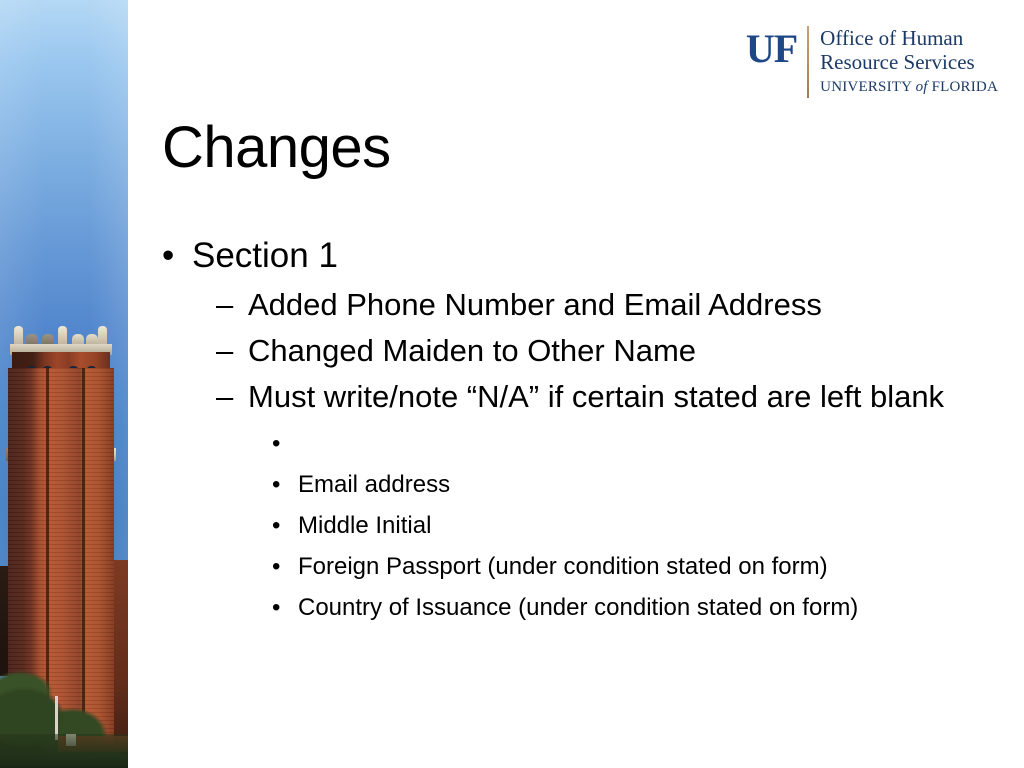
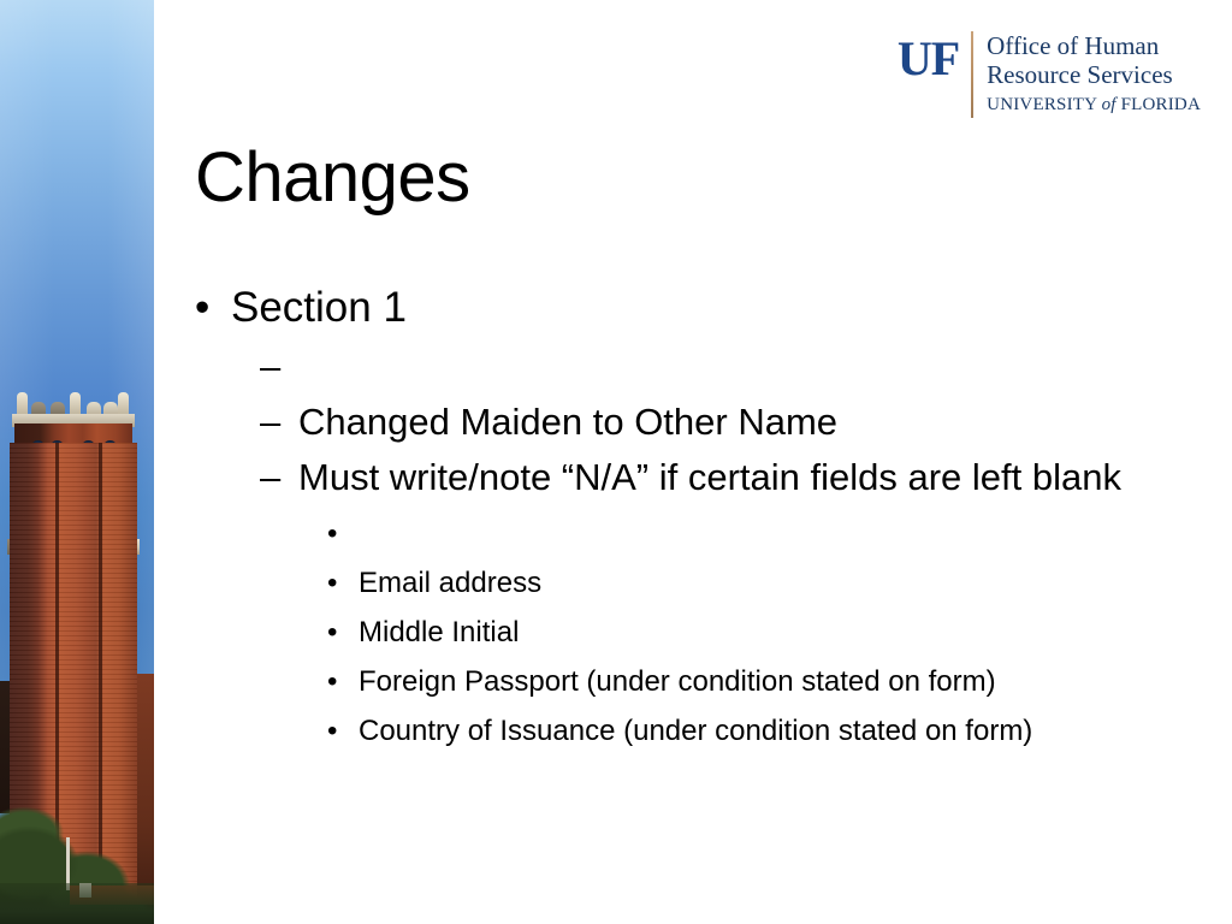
  UF
  Office of Human
  Resource Services
  UNIVERSITY of FLORIDA
  Changes
  •
  Section 1
  –
- Added Phone Number and Email Address
  –
  Changed Maiden to Other Name
  –
- Must write/note “N/A” if certain stated are left blank
+ Must write/note “N/A” if certain fields are left blank
  •
  •
  Email address
  •
  Middle Initial
  •
  Foreign Passport (under condition stated on form)
  •
  Country of Issuance (under condition stated on form)
